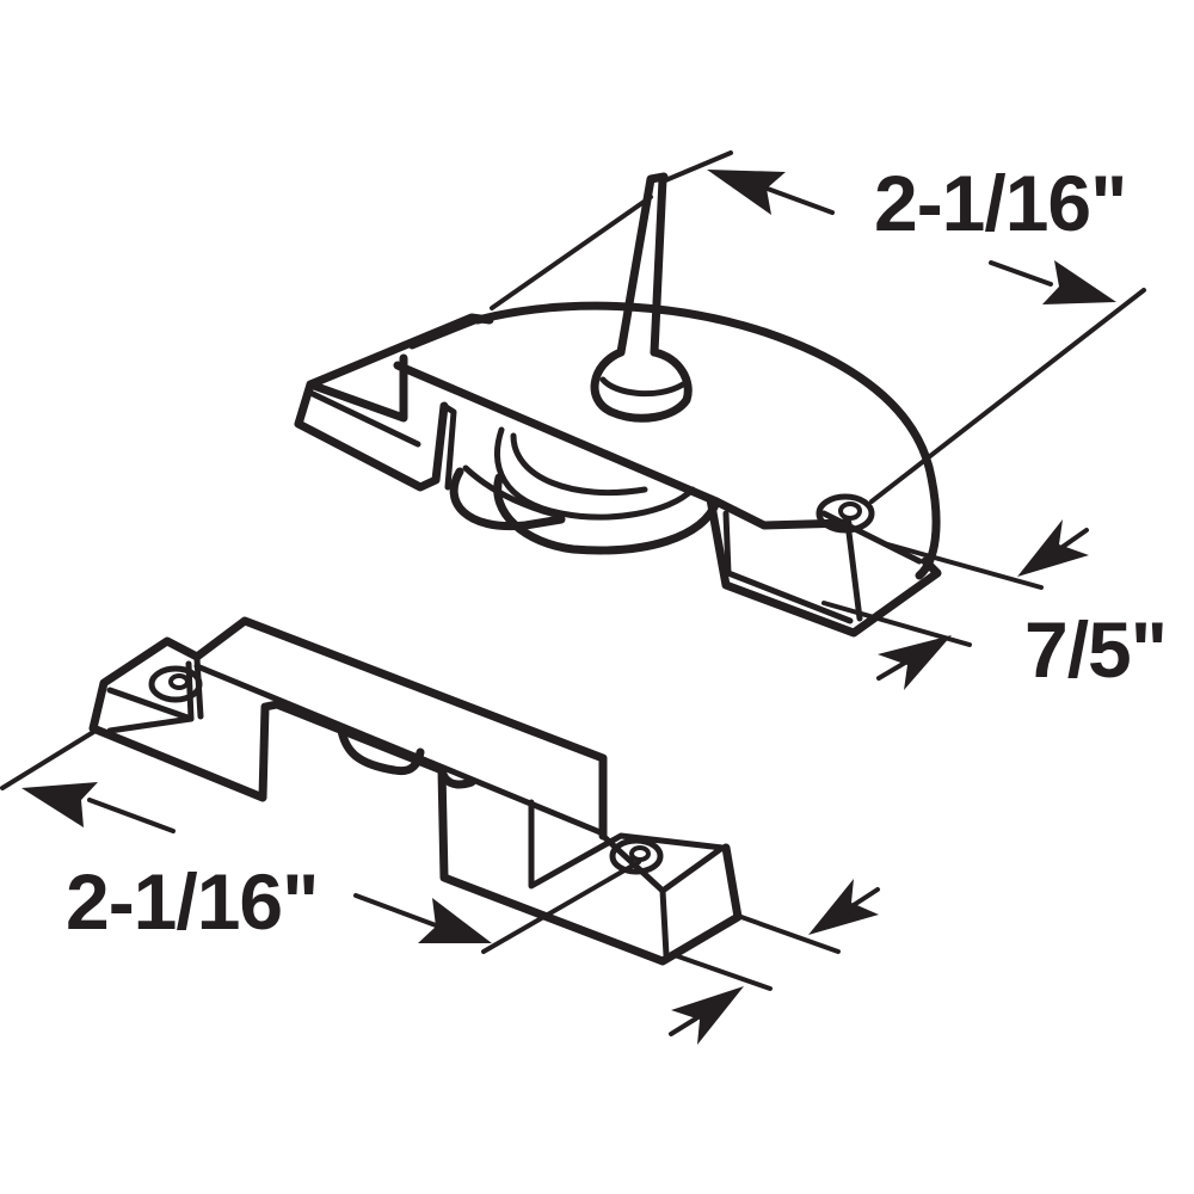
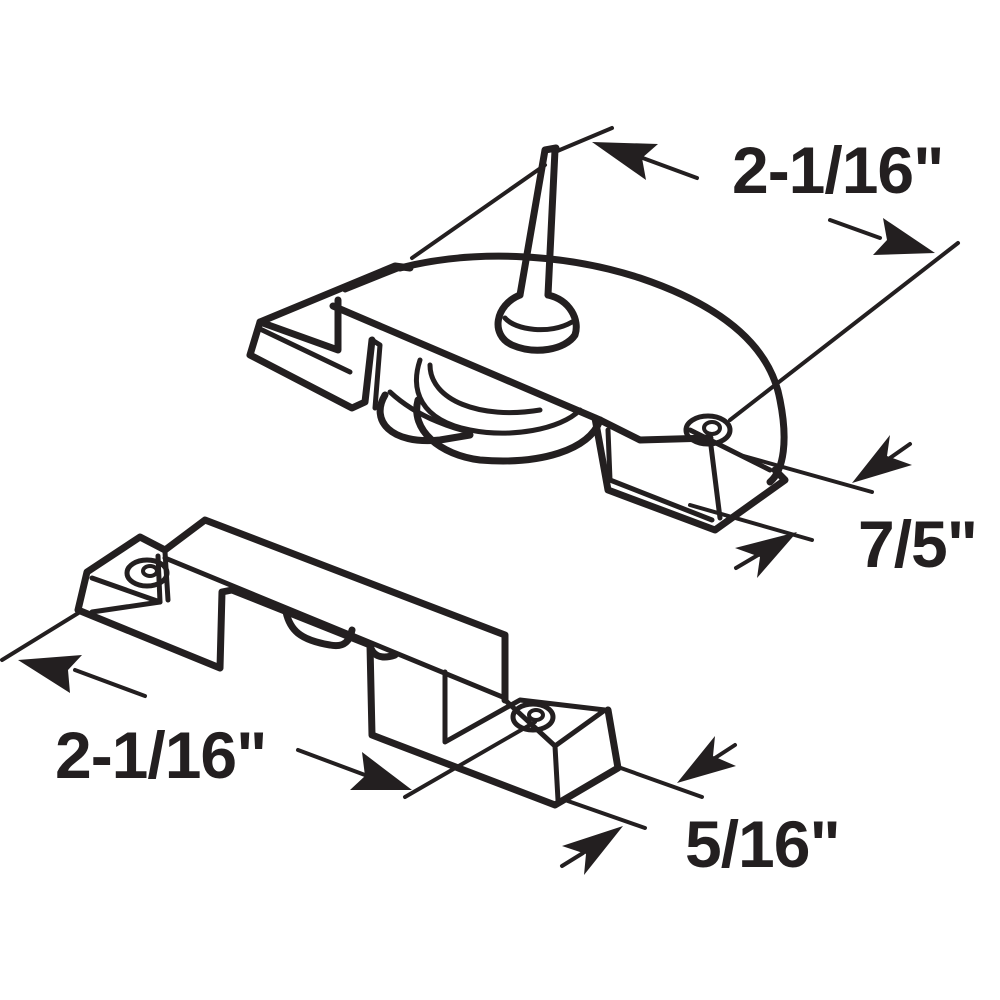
  2-1/16"
  7/5"
  2-1/16"
+ 5/16"
